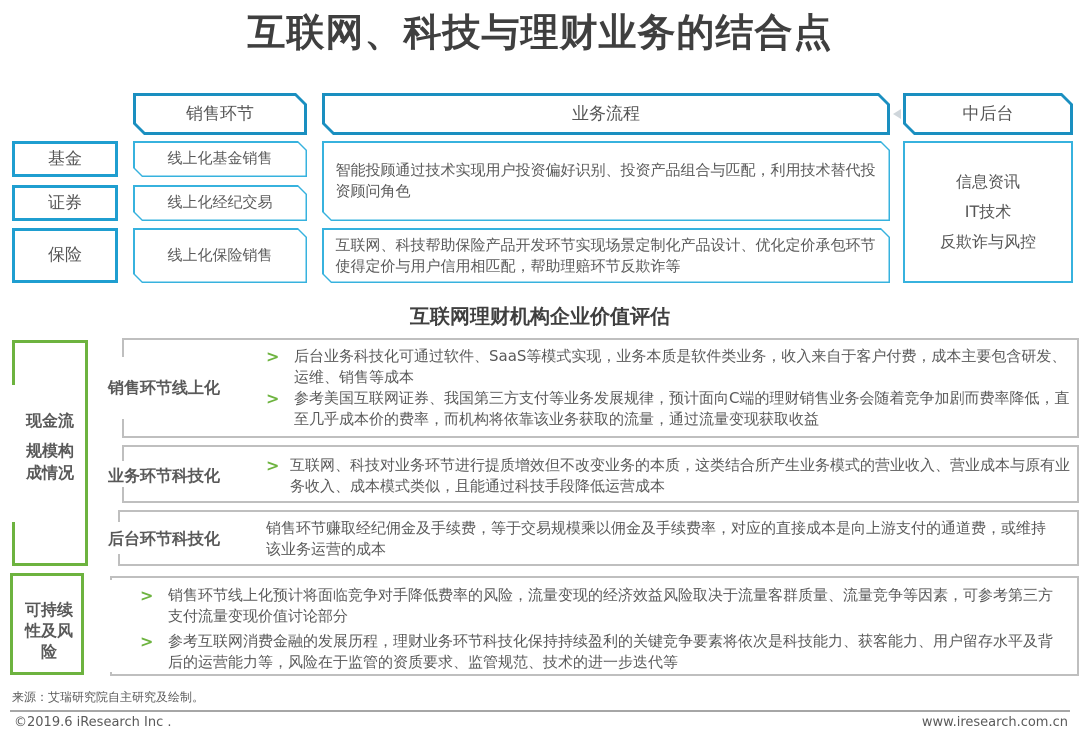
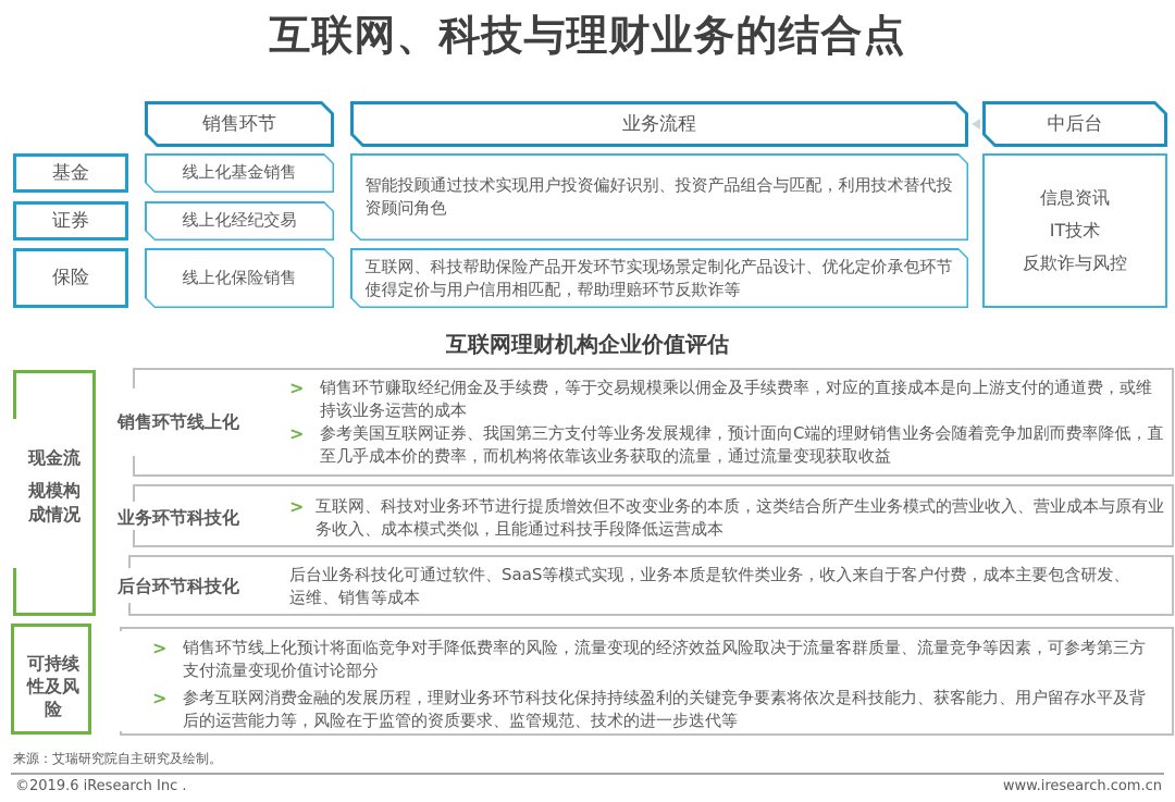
  互联网、科技与理财业务的结合点
  销售环节
  业务流程
  中后台
  基金
  证券
  保险
  线上化基金销售
  线上化经纪交易
  线上化保险销售
  智能投顾通过技术实现用户投资偏好识别、投资产品组合与匹配，利用技术替代投资顾问角色
  互联网、科技帮助保险产品开发环节实现场景定制化产品设计、优化定价承包环节使得定价与用户信用相匹配，帮助理赔环节反欺诈等
  信息资讯
  IT技术
  反欺诈与风控
  互联网理财机构企业价值评估
  现金流
  规模构
  成情况
  销售环节线上化
  >
- 后台业务科技化可通过软件、SaaS等模式实现，业务本质是软件类业务，收入来自于客户付费，成本主要包含研发、运维、销售等成本
+ 销售环节赚取经纪佣金及手续费，等于交易规模乘以佣金及手续费率，对应的直接成本是向上游支付的通道费，或维持该业务运营的成本
  >
  参考美国互联网证券、我国第三方支付等业务发展规律，预计面向C端的理财销售业务会随着竞争加剧而费率降低，直至几乎成本价的费率，而机构将依靠该业务获取的流量，通过流量变现获取收益
  业务环节科技化
  >
  互联网、科技对业务环节进行提质增效但不改变业务的本质，这类结合所产生业务模式的营业收入、营业成本与原有业务收入、成本模式类似，且能通过科技手段降低运营成本
  后台环节科技化
- 销售环节赚取经纪佣金及手续费，等于交易规模乘以佣金及手续费率，对应的直接成本是向上游支付的通道费，或维持该业务运营的成本
+ 后台业务科技化可通过软件、SaaS等模式实现，业务本质是软件类业务，收入来自于客户付费，成本主要包含研发、运维、销售等成本
  可持续
  性及风
  险
  >
  销售环节线上化预计将面临竞争对手降低费率的风险，流量变现的经济效益风险取决于流量客群质量、流量竞争等因素，可参考第三方支付流量变现价值讨论部分
  >
  参考互联网消费金融的发展历程，理财业务环节科技化保持持续盈利的关键竞争要素将依次是科技能力、获客能力、用户留存水平及背后的运营能力等，风险在于监管的资质要求、监管规范、技术的进一步迭代等
  来源：艾瑞研究院自主研究及绘制。
  ©2019.6 iResearch Inc .
  www.iresearch.com.cn
